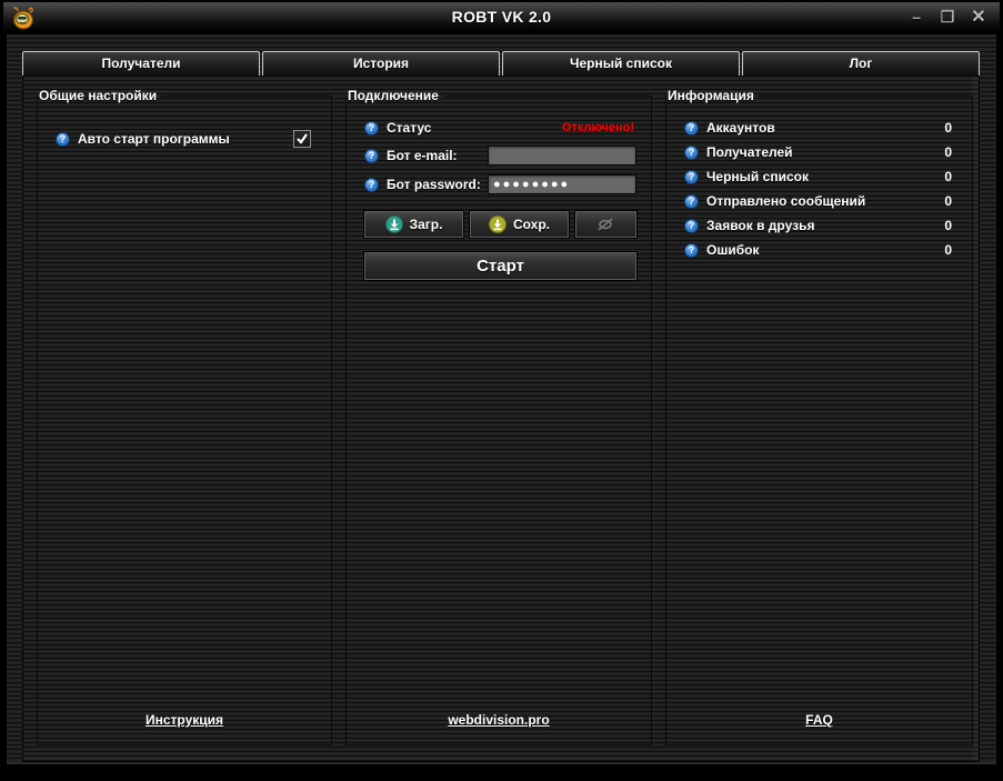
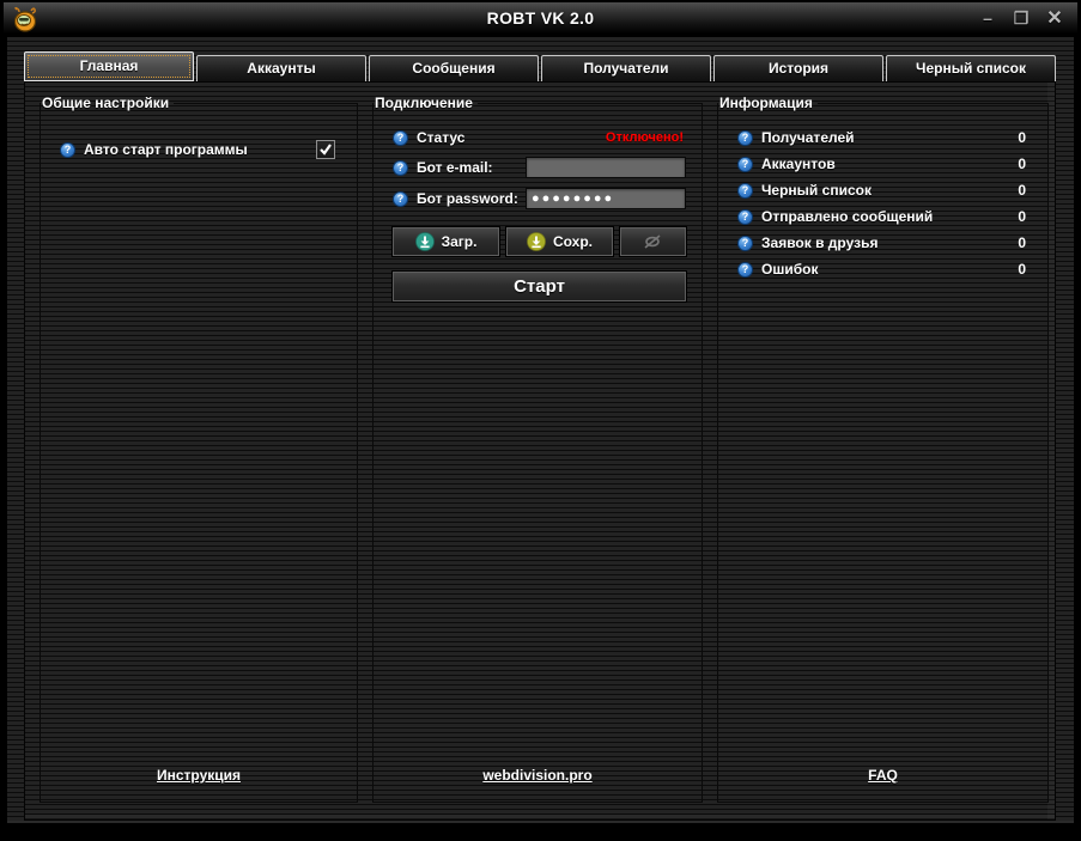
  ROBT VK 2.0
  –
  ❐
  ✕
+ Главная
+ Аккаунты
+ Сообщения
  Получатели
  История
  Черный список
- Лог
  Общие настройки
  ?
  Авто старт программы
  Инструкция
  Подключение
  ?
  Статус
  Отключено!
  ?
  Бот e-mail:
  ?
  Бот password:
  ●●●●●●●●
  Загр.
  Сохр.
  Старт
  webdivision.pro
  Информация
  ?
- Аккаунтов
+ Получателей
  0
  ?
- Получателей
+ Аккаунтов
  0
  ?
  Черный список
  0
  ?
  Отправлено сообщений
  0
  ?
  Заявок в друзья
  0
  ?
  Ошибок
  0
  FAQ
